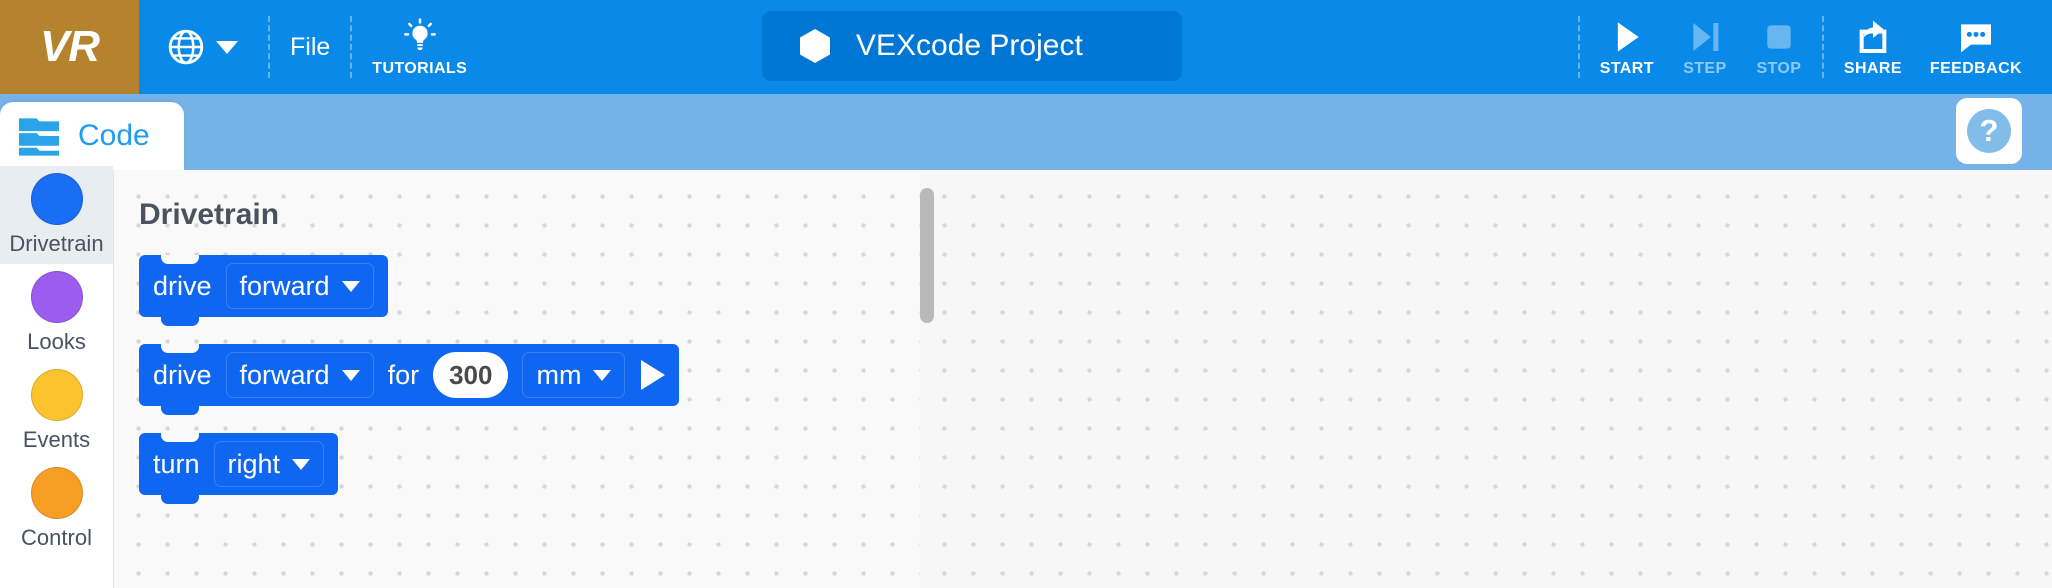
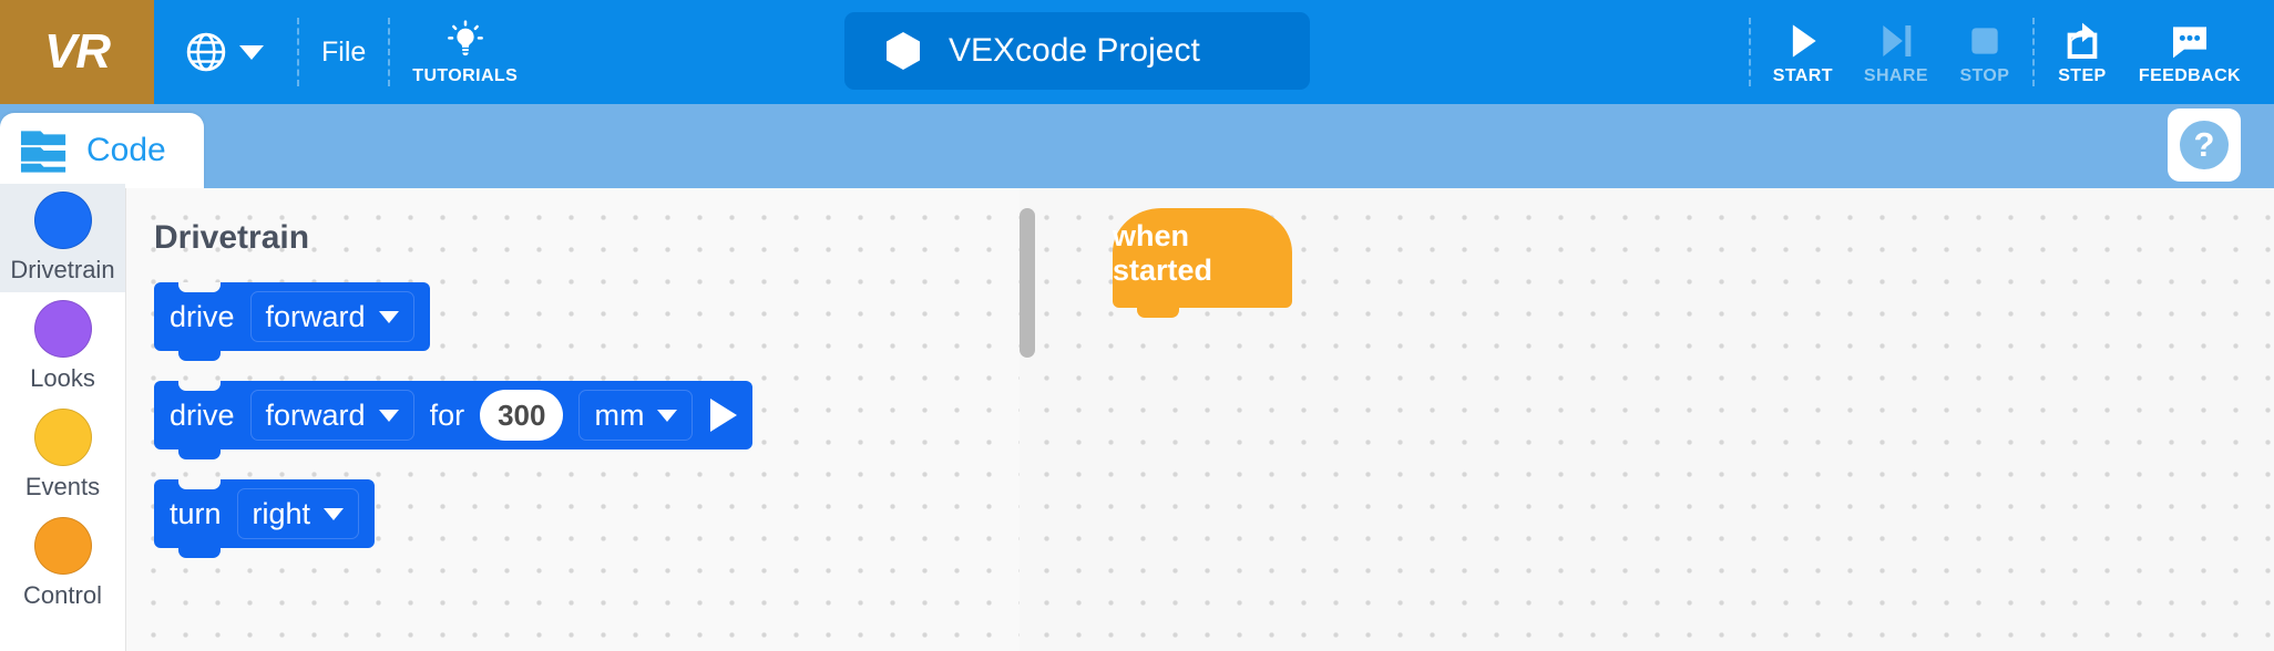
  VR
  File
  TUTORIALS
  VEXcode Project
  START
- STEP
+ SHARE
  STOP
- SHARE
+ STEP
  FEEDBACK
  Code
  ?
  Drivetrain
  Looks
  Events
  Control
  Drivetrain
  drive
  forward
  drive
  forward
  for
  300
  mm
  turn
  right
+ when started
